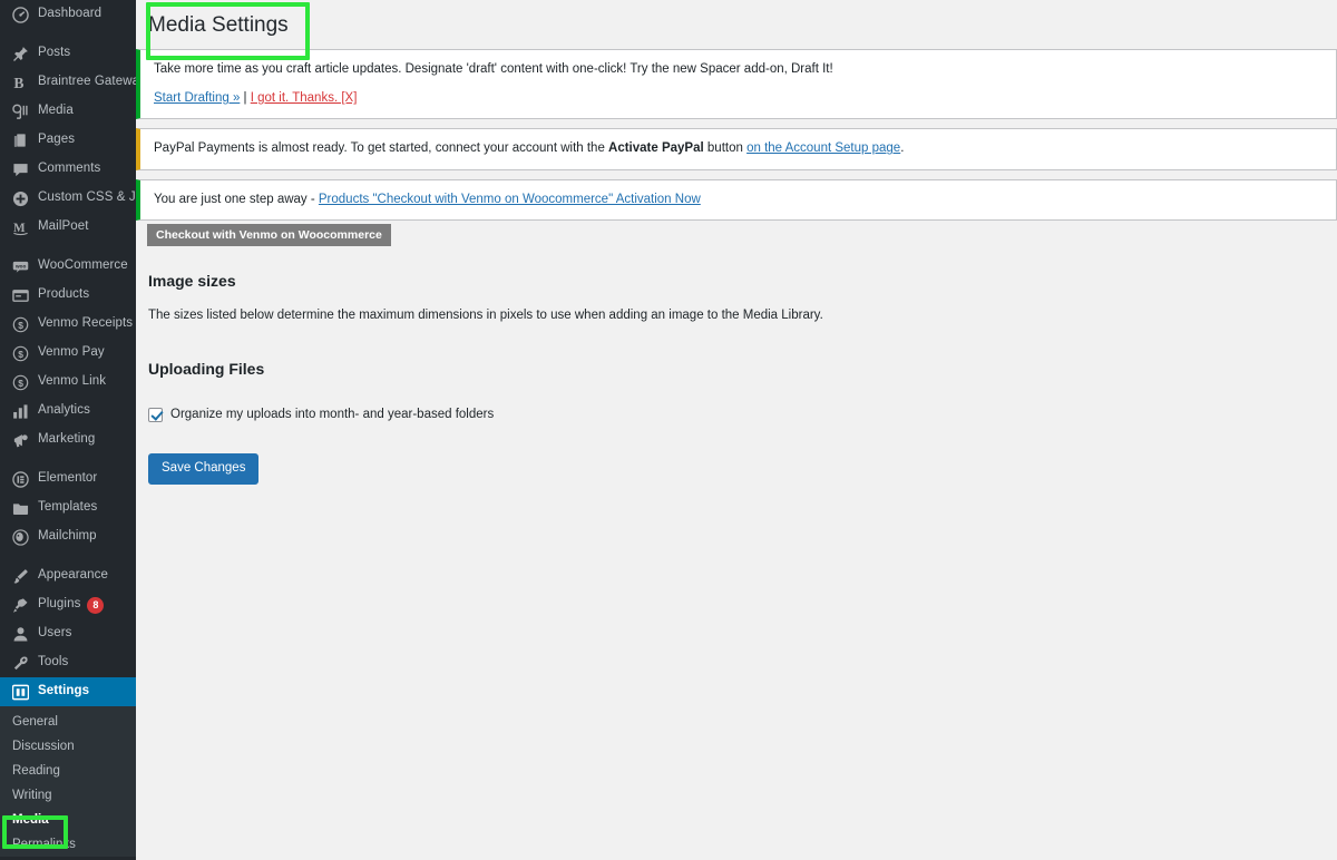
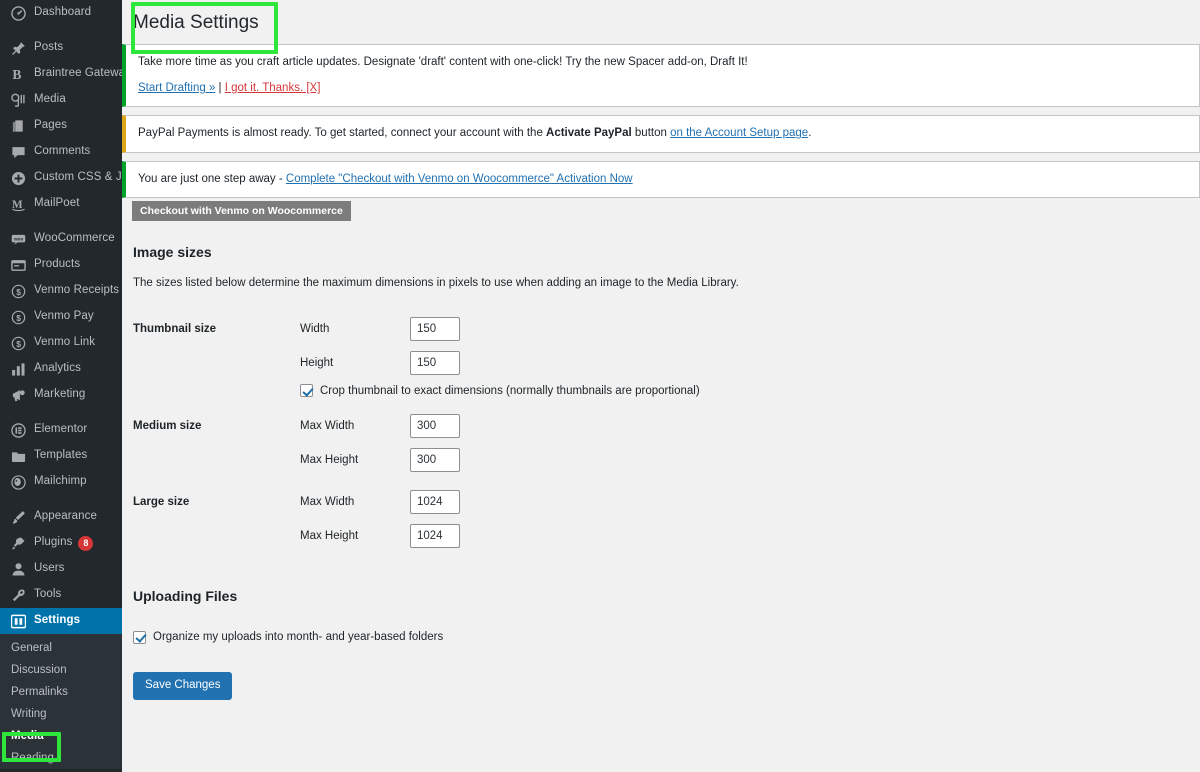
  Dashboard
  Posts
  B
  Braintree Gatew
  Media
  Pages
  Comments
  Custom CSS & J
  M
  MailPoet
  WooCommerce
  Products
  $
  Venmo Receipts
  $
  Venmo Pay
  $
  Venmo Link
  Analytics
  Marketing
  Elementor
  Templates
  Mailchimp
  Appearance
  Plugins
  8
  Users
  Tools
  Settings
  General
  Discussion
- Reading
+ Permalinks
  Writing
  Media
- Permalinks
+ Reading
  Media Settings
  Take more time as you craft article updates. Designate 'draft' content with one-click! Try the new Spacer add-on, Draft It!
  Start Drafting » | I got it. Thanks. [X]
  PayPal Payments is almost ready. To get started, connect your account with the Activate PayPal button on the Account Setup page.
- You are just one step away - Products "Checkout with Venmo on Woocommerce" Activation Now
+ You are just one step away - Complete "Checkout with Venmo on Woocommerce" Activation Now
  Checkout with Venmo on Woocommerce
  Image sizes
  The sizes listed below determine the maximum dimensions in pixels to use when adding an image to the Media Library.
+ Thumbnail size	Width 150 Height 150 Crop thumbnail to exact dimensions (normally thumbnails are proportional)
+ Medium size	Max Width 300 Max Height 300
+ Large size	Max Width 1024 Max Height 1024
  Uploading Files
  Organize my uploads into month- and year-based folders
  Save Changes
